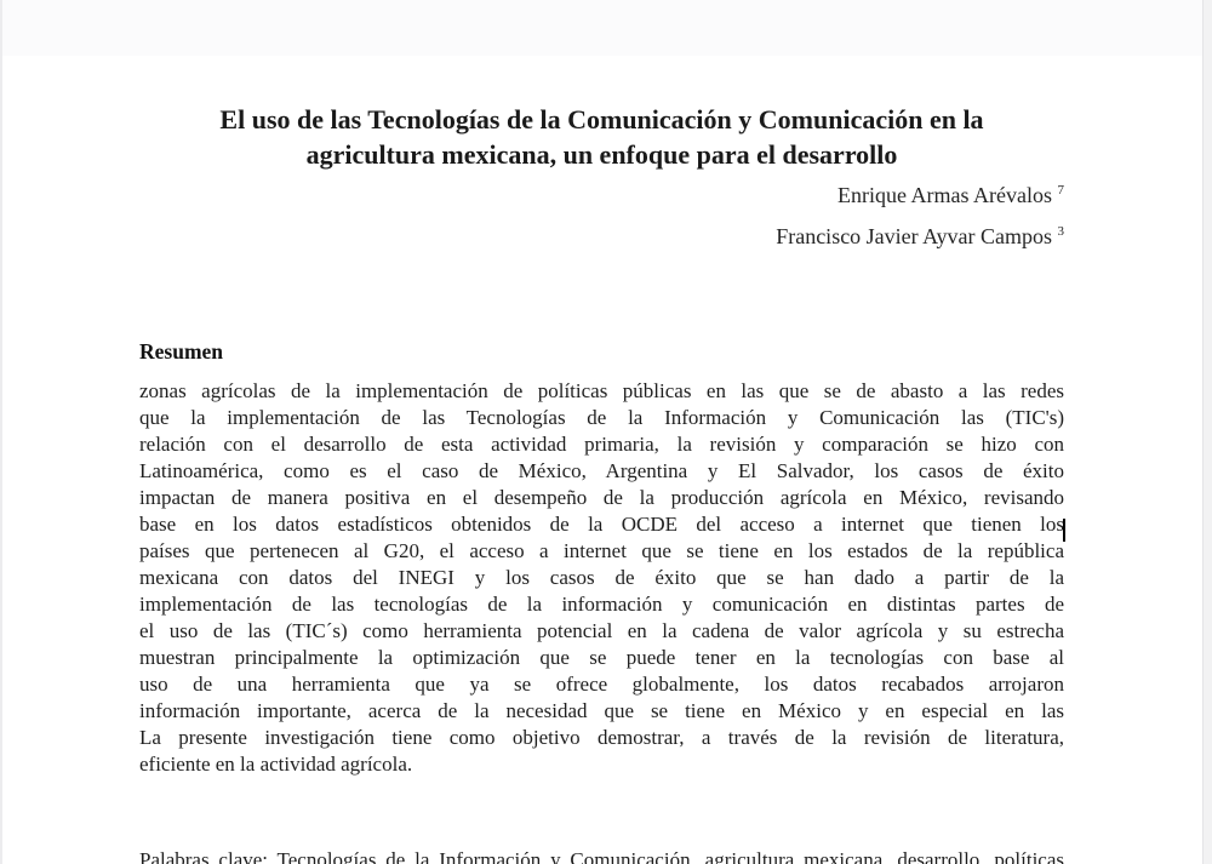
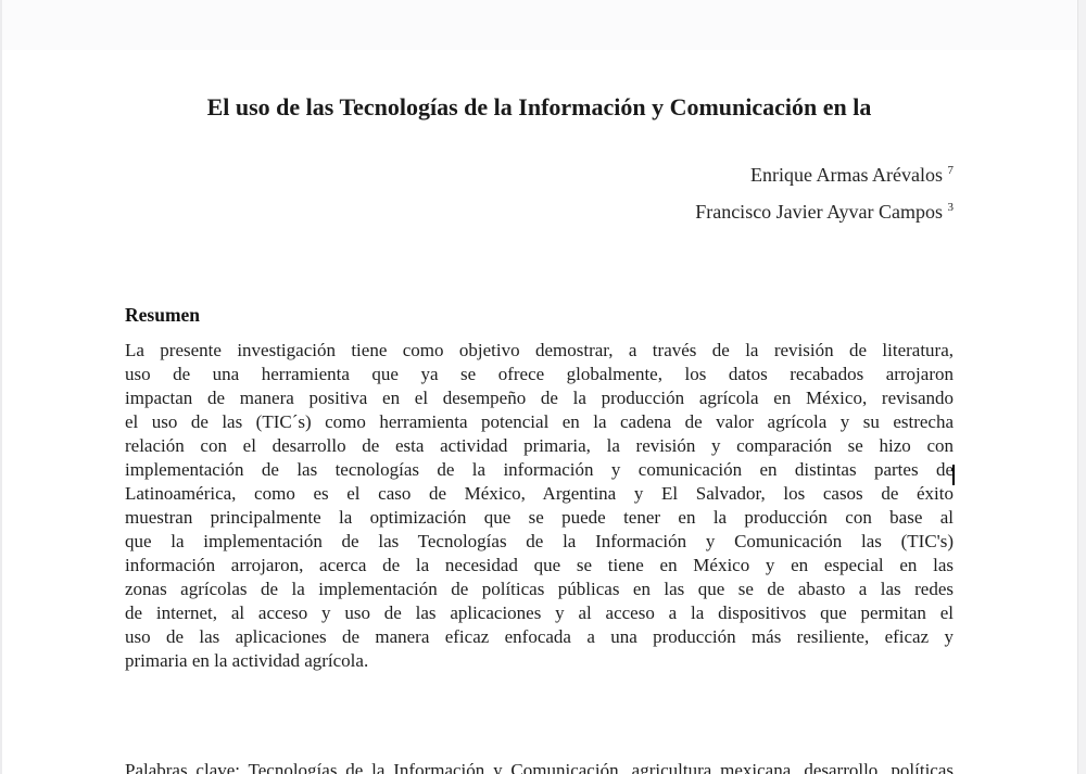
- El uso de las Tecnologías de la Comunicación y Comunicación en la
+ El uso de las Tecnologías de la Información y Comunicación en la
- agricultura mexicana, un enfoque para el desarrollo
  Enrique Armas Arévalos 7
  Francisco Javier Ayvar Campos 3
  Resumen
- zonas agrícolas de la implementación de políticas públicas en las que se de abasto a las redes
+ La presente investigación tiene como objetivo demostrar, a través de la revisión de literatura,
- que la implementación de las Tecnologías de la Información y Comunicación las (TIC's)
+ uso de una herramienta que ya se ofrece globalmente, los datos recabados arrojaron
- relación con el desarrollo de esta actividad primaria, la revisión y comparación se hizo con
+ impactan de manera positiva en el desempeño de la producción agrícola en México, revisando
- Latinoamérica, como es el caso de México, Argentina y El Salvador, los casos de éxito
+ el uso de las (TIC´s) como herramienta potencial en la cadena de valor agrícola y su estrecha
- impactan de manera positiva en el desempeño de la producción agrícola en México, revisando
+ relación con el desarrollo de esta actividad primaria, la revisión y comparación se hizo con
- base en los datos estadísticos obtenidos de la OCDE del acceso a internet que tienen los
- países que pertenecen al G20, el acceso a internet que se tiene en los estados de la república
- mexicana con datos del INEGI y los casos de éxito que se han dado a partir de la
  implementación de las tecnologías de la información y comunicación en distintas partes de
- el uso de las (TIC´s) como herramienta potencial en la cadena de valor agrícola y su estrecha
+ Latinoamérica, como es el caso de México, Argentina y El Salvador, los casos de éxito
- muestran principalmente la optimización que se puede tener en la tecnologías con base al
+ muestran principalmente la optimización que se puede tener en la producción con base al
- uso de una herramienta que ya se ofrece globalmente, los datos recabados arrojaron
+ que la implementación de las Tecnologías de la Información y Comunicación las (TIC's)
- información importante, acerca de la necesidad que se tiene en México y en especial en las
+ información arrojaron, acerca de la necesidad que se tiene en México y en especial en las
- La presente investigación tiene como objetivo demostrar, a través de la revisión de literatura,
+ zonas agrícolas de la implementación de políticas públicas en las que se de abasto a las redes
+ de internet, al acceso y uso de las aplicaciones y al acceso a la dispositivos que permitan el
+ uso de las aplicaciones de manera eficaz enfocada a una producción más resiliente, eficaz y
- eficiente en la actividad agrícola.
+ primaria en la actividad agrícola.
  Palabras clave: Tecnologías de la Información y Comunicación, agricultura mexicana, desarrollo, políticas
